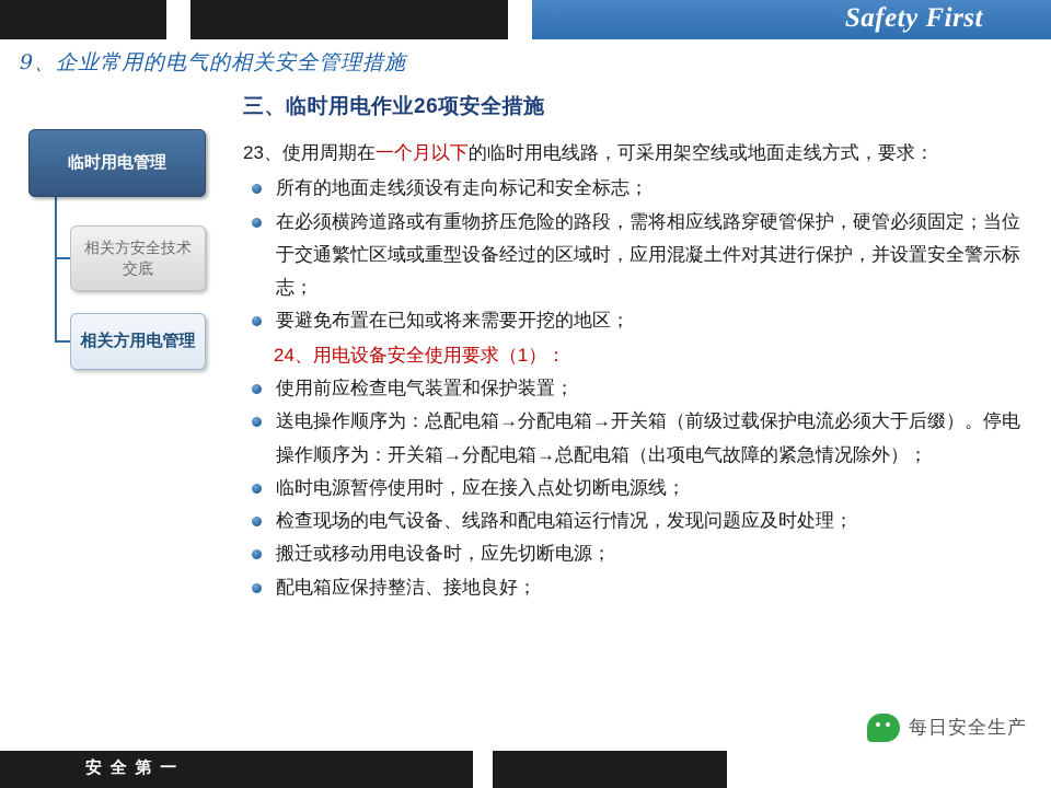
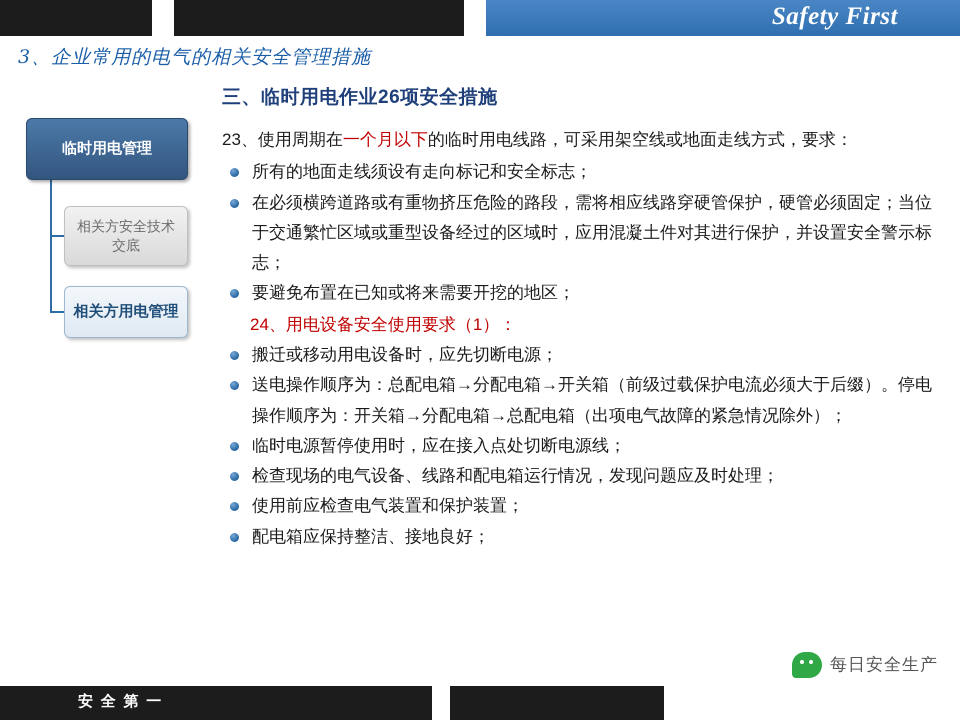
  Safety First
- 9、企业常用的电气的相关安全管理措施
+ 3、企业常用的电气的相关安全管理措施
  临时用电管理
  相关方安全技术交底
  相关方用电管理
  三、临时用电作业26项安全措施
  23、使用周期在一个月以下的临时用电线路，可采用架空线或地面走线方式，要求：
  所有的地面走线须设有走向标记和安全标志；
  在必须横跨道路或有重物挤压危险的路段，需将相应线路穿硬管保护，硬管必须固定；当位于交通繁忙区域或重型设备经过的区域时，应用混凝土件对其进行保护，并设置安全警示标志；
  要避免布置在已知或将来需要开挖的地区；
  24、用电设备安全使用要求（1）：
- 使用前应检查电气装置和保护装置；
+ 搬迁或移动用电设备时，应先切断电源；
  送电操作顺序为：总配电箱→分配电箱→开关箱（前级过载保护电流必须大于后缀）。停电操作顺序为：开关箱→分配电箱→总配电箱（出项电气故障的紧急情况除外）；
  临时电源暂停使用时，应在接入点处切断电源线；
  检查现场的电气设备、线路和配电箱运行情况，发现问题应及时处理；
- 搬迁或移动用电设备时，应先切断电源；
+ 使用前应检查电气装置和保护装置；
  配电箱应保持整洁、接地良好；
  每日安全生产
  安 全 第 一
